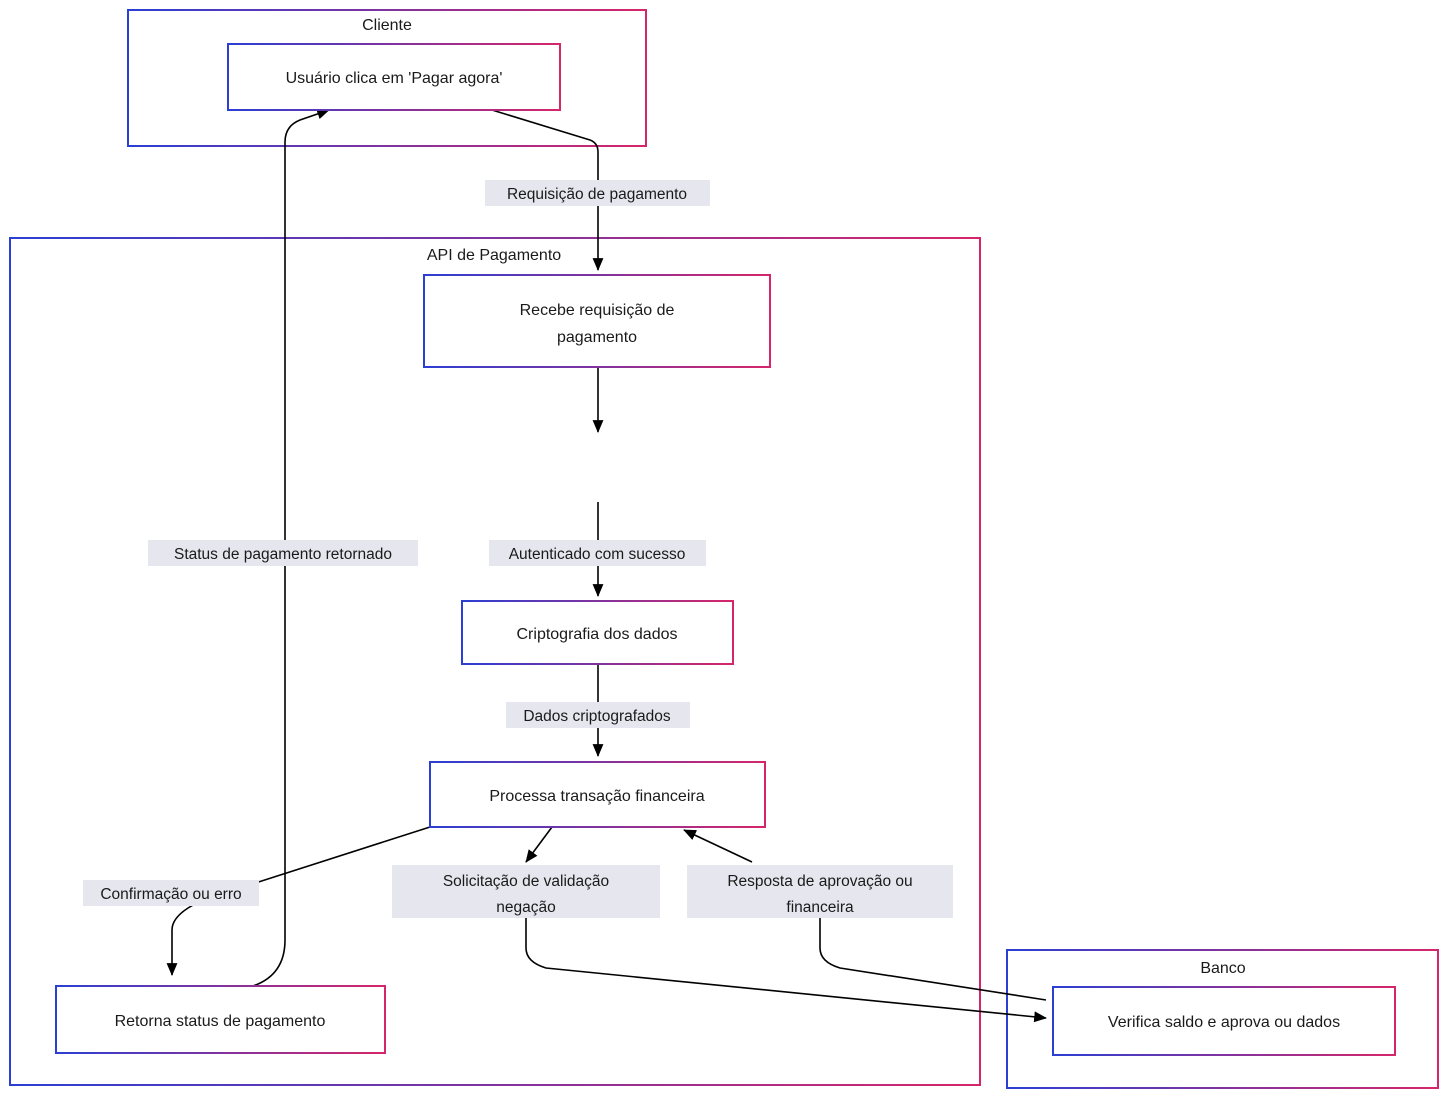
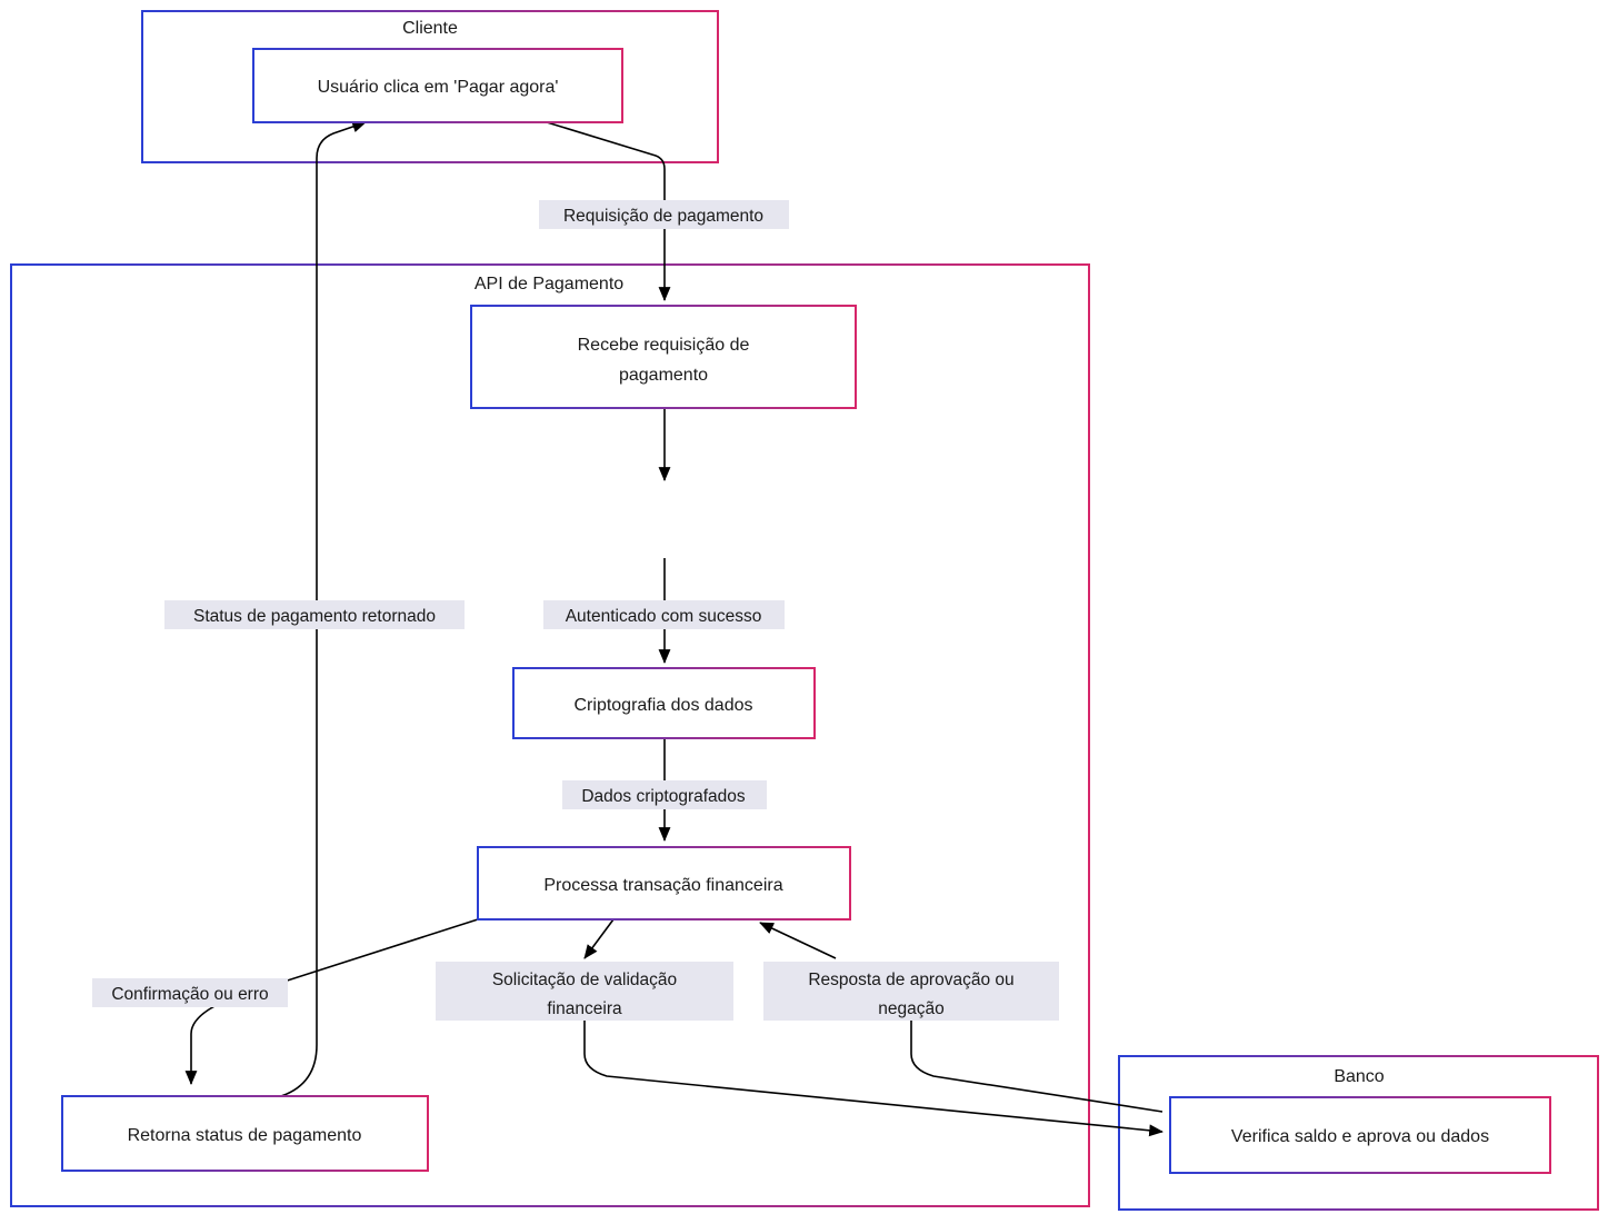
  Cliente
  API de Pagamento
  Banco
  Requisição de pagamento
  Autenticado com sucesso
  Dados criptografados
  Status de pagamento retornado
  Confirmação ou erro
  Solicitação de validação
- negação
+ financeira
  Resposta de aprovação ou
- financeira
+ negação
  Usuário clica em 'Pagar agora'
  Recebe requisição de
  pagamento
  Criptografia dos dados
  Processa transação financeira
  Retorna status de pagamento
  Verifica saldo e aprova ou dados
